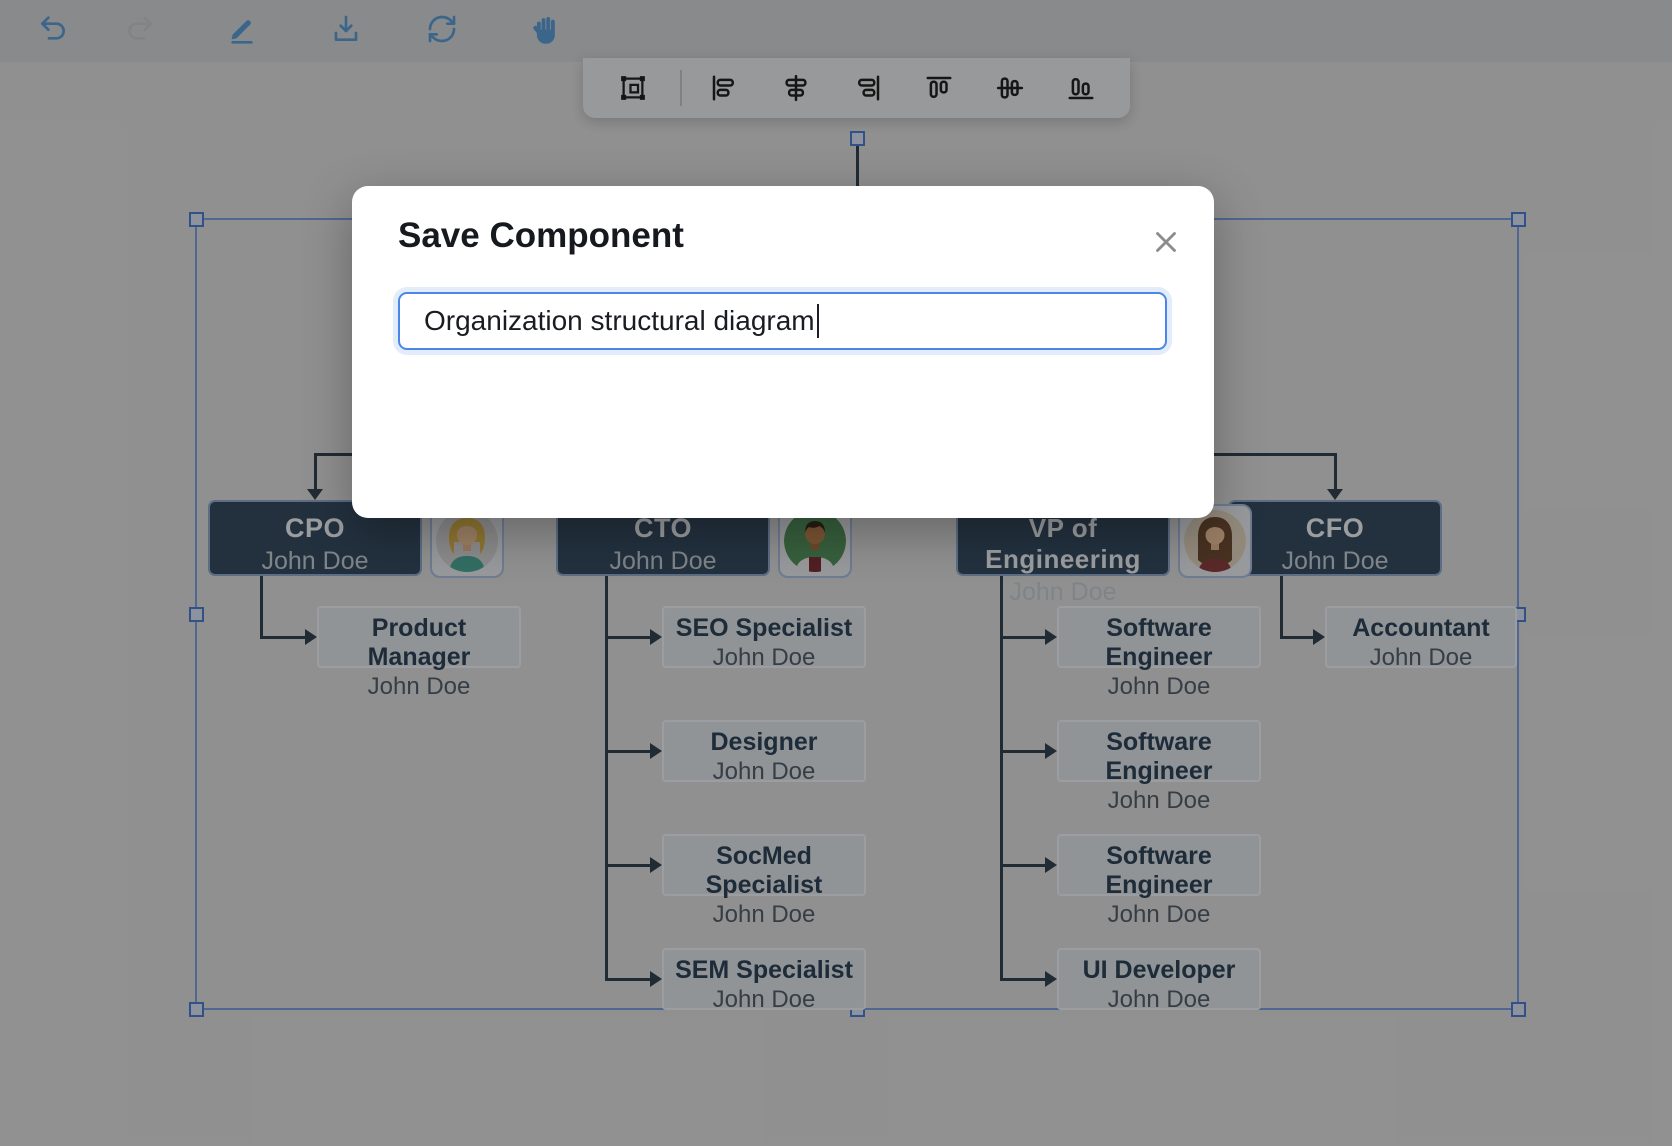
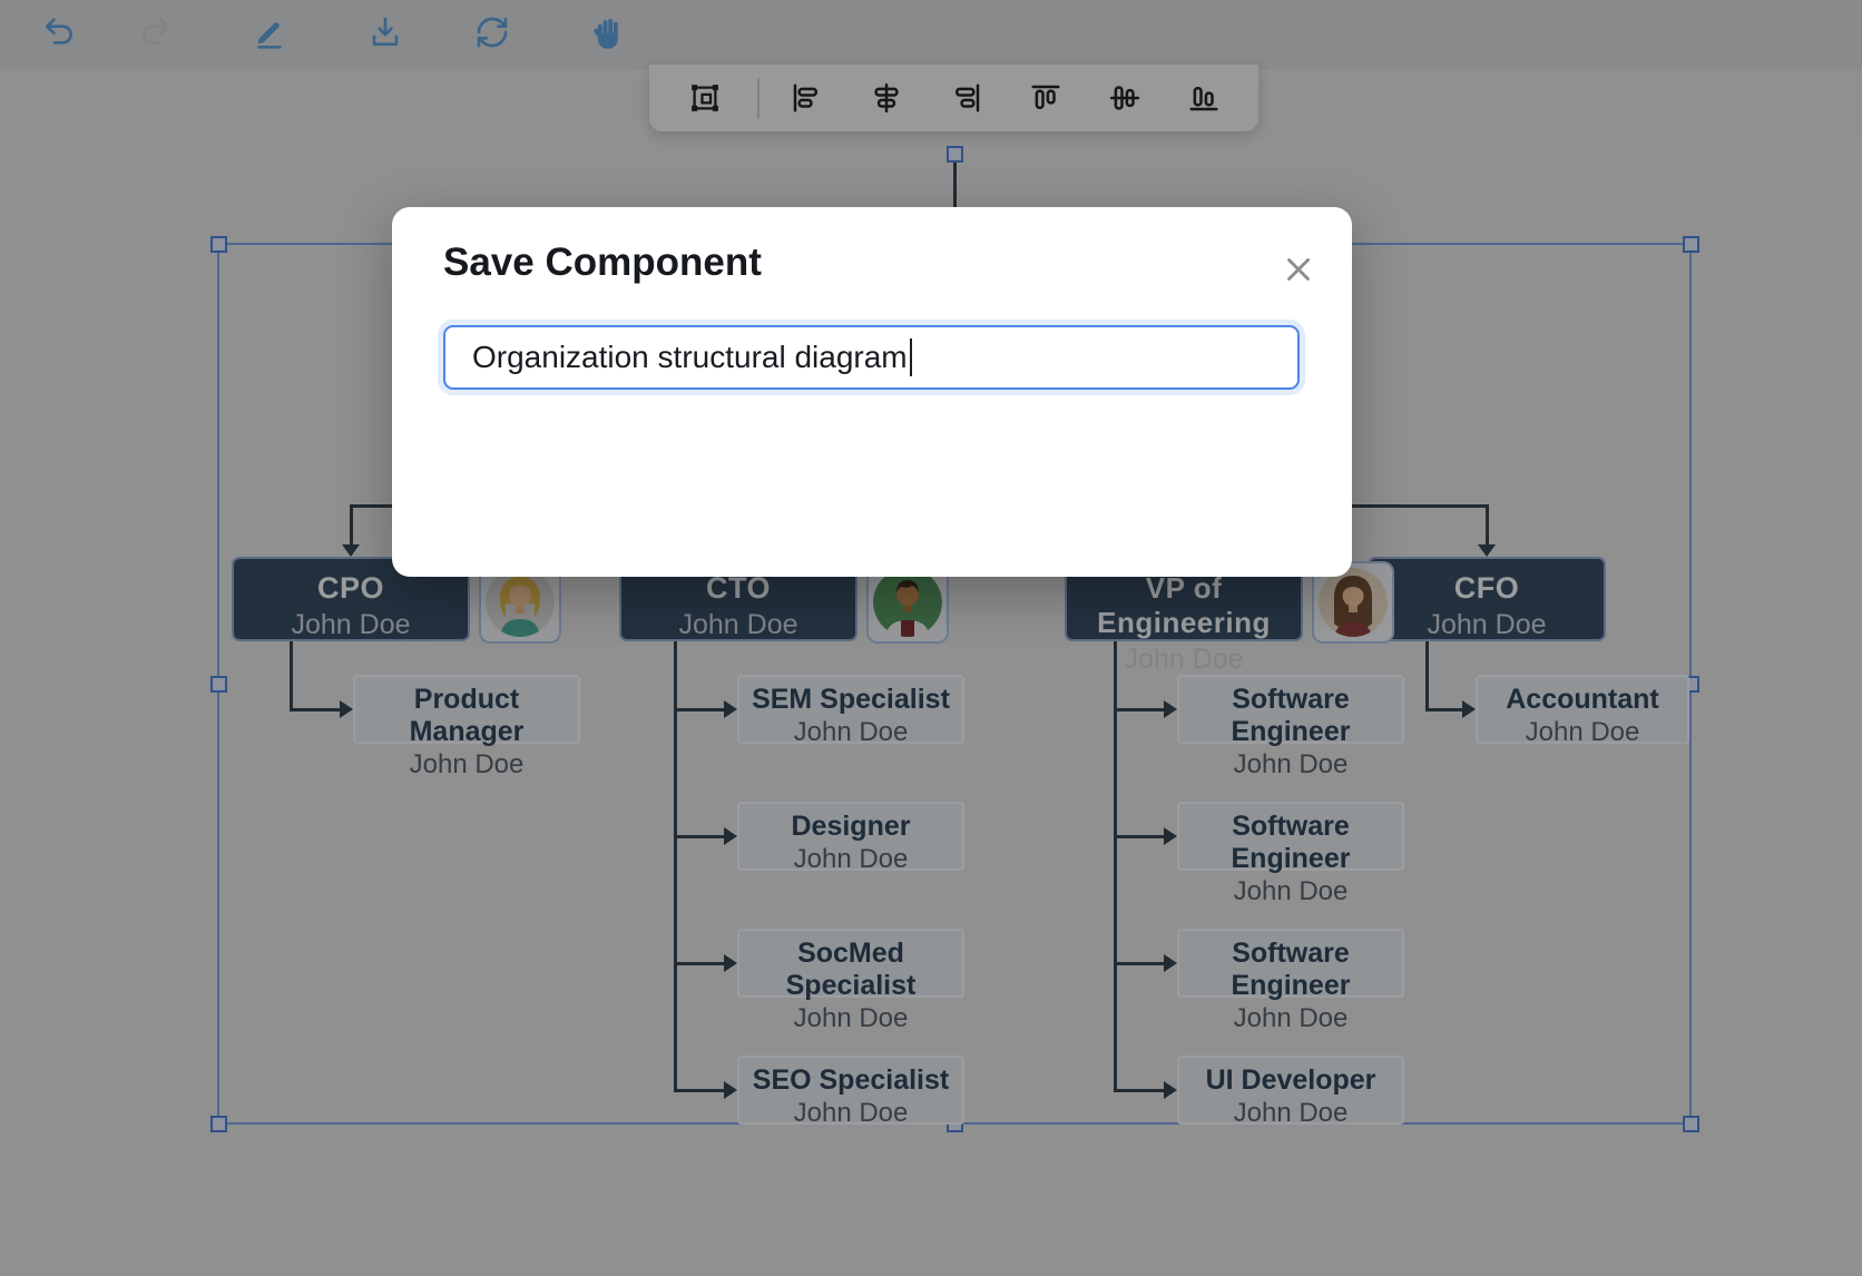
  CPO
  John Doe
  CTO
  John Doe
  VP of Engineering
  John Doe
  CFO
  John Doe
  Product Manager
  John Doe
- SEO Specialist
+ SEM Specialist
  John Doe
  Designer
  John Doe
  SocMed Specialist
  John Doe
- SEM Specialist
+ SEO Specialist
  John Doe
  Software Engineer
  John Doe
  Software Engineer
  John Doe
  Software Engineer
  John Doe
  UI Developer
  John Doe
  Accountant
  John Doe
  Save Component
  Organization structural diagram
